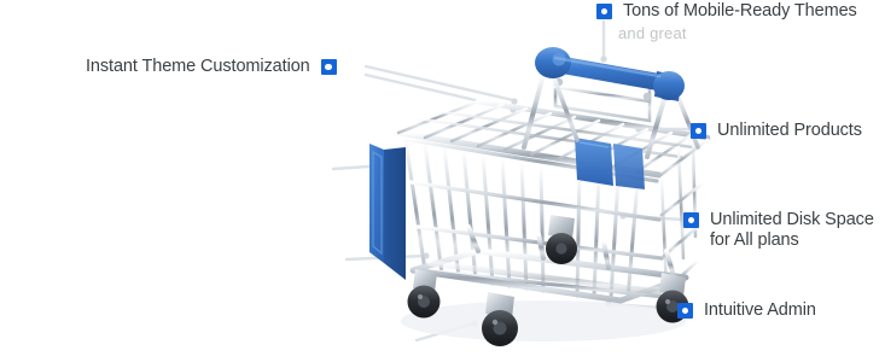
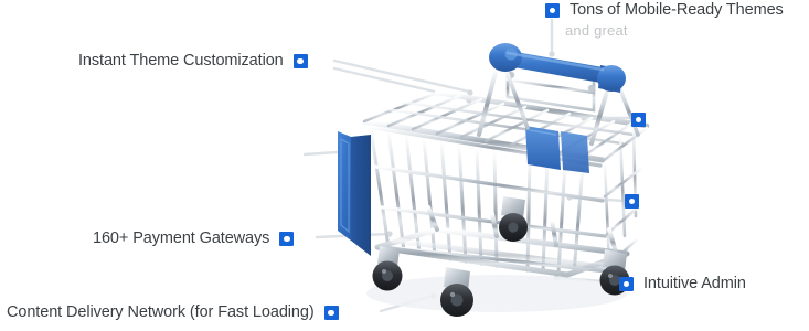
  and great
  Instant Theme Customization
+ 160+ Payment Gateways
+ Content Delivery Network (for Fast Loading)
  Tons of Mobile-Ready Themes
- Unlimited Products
- Unlimited Disk Space
- for All plans
  Intuitive Admin
